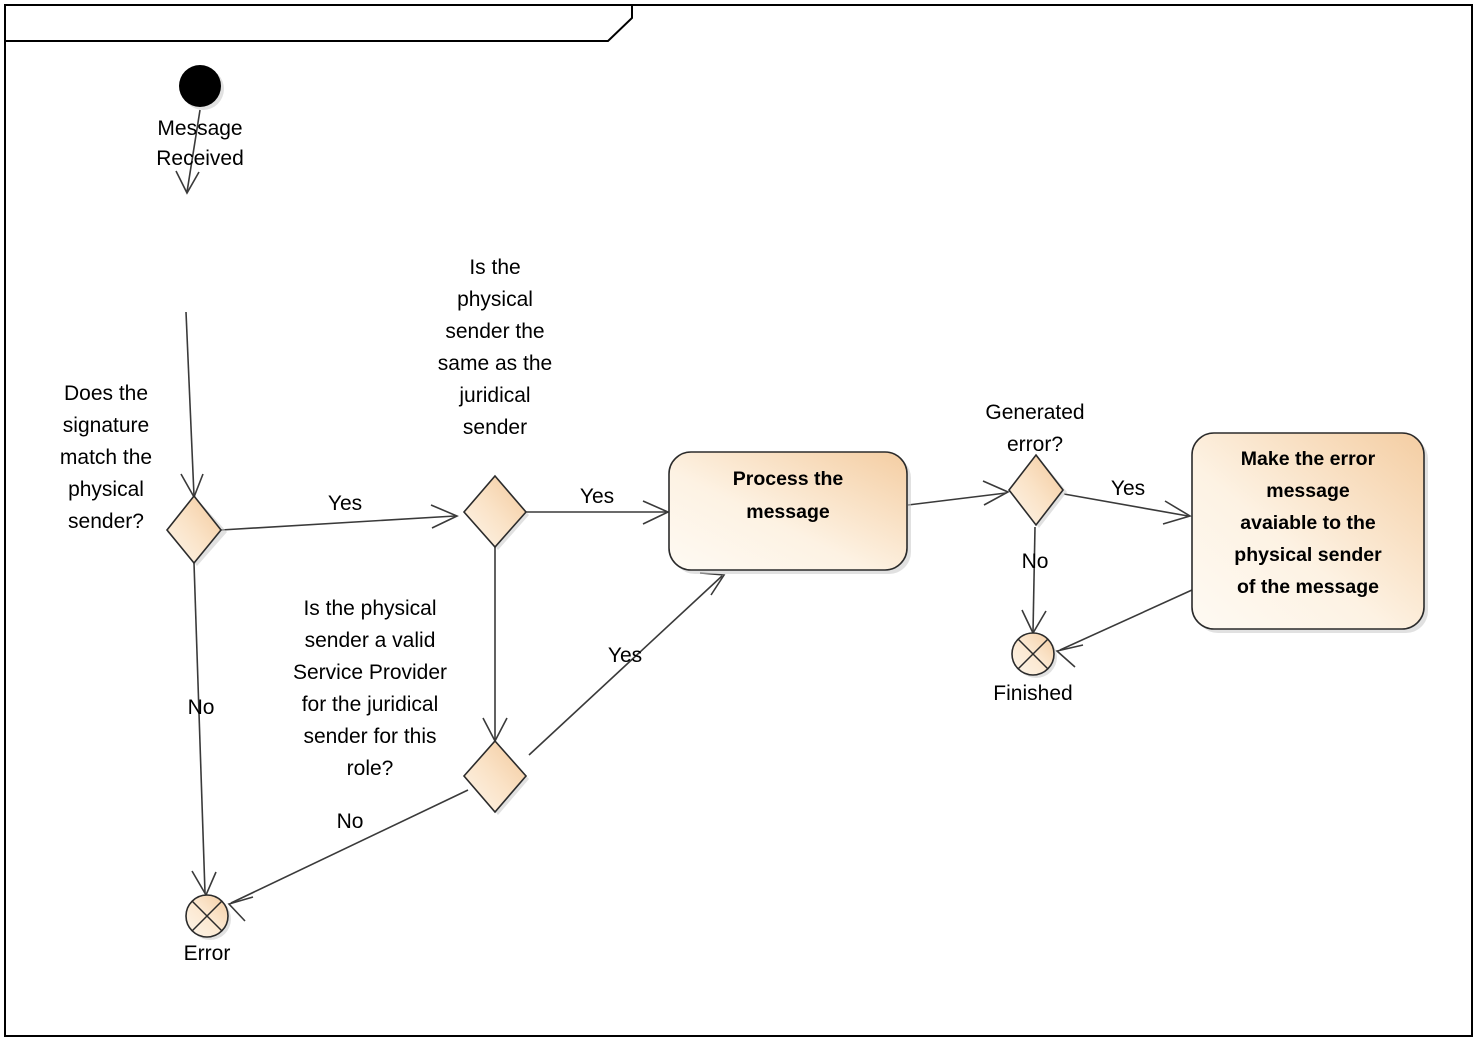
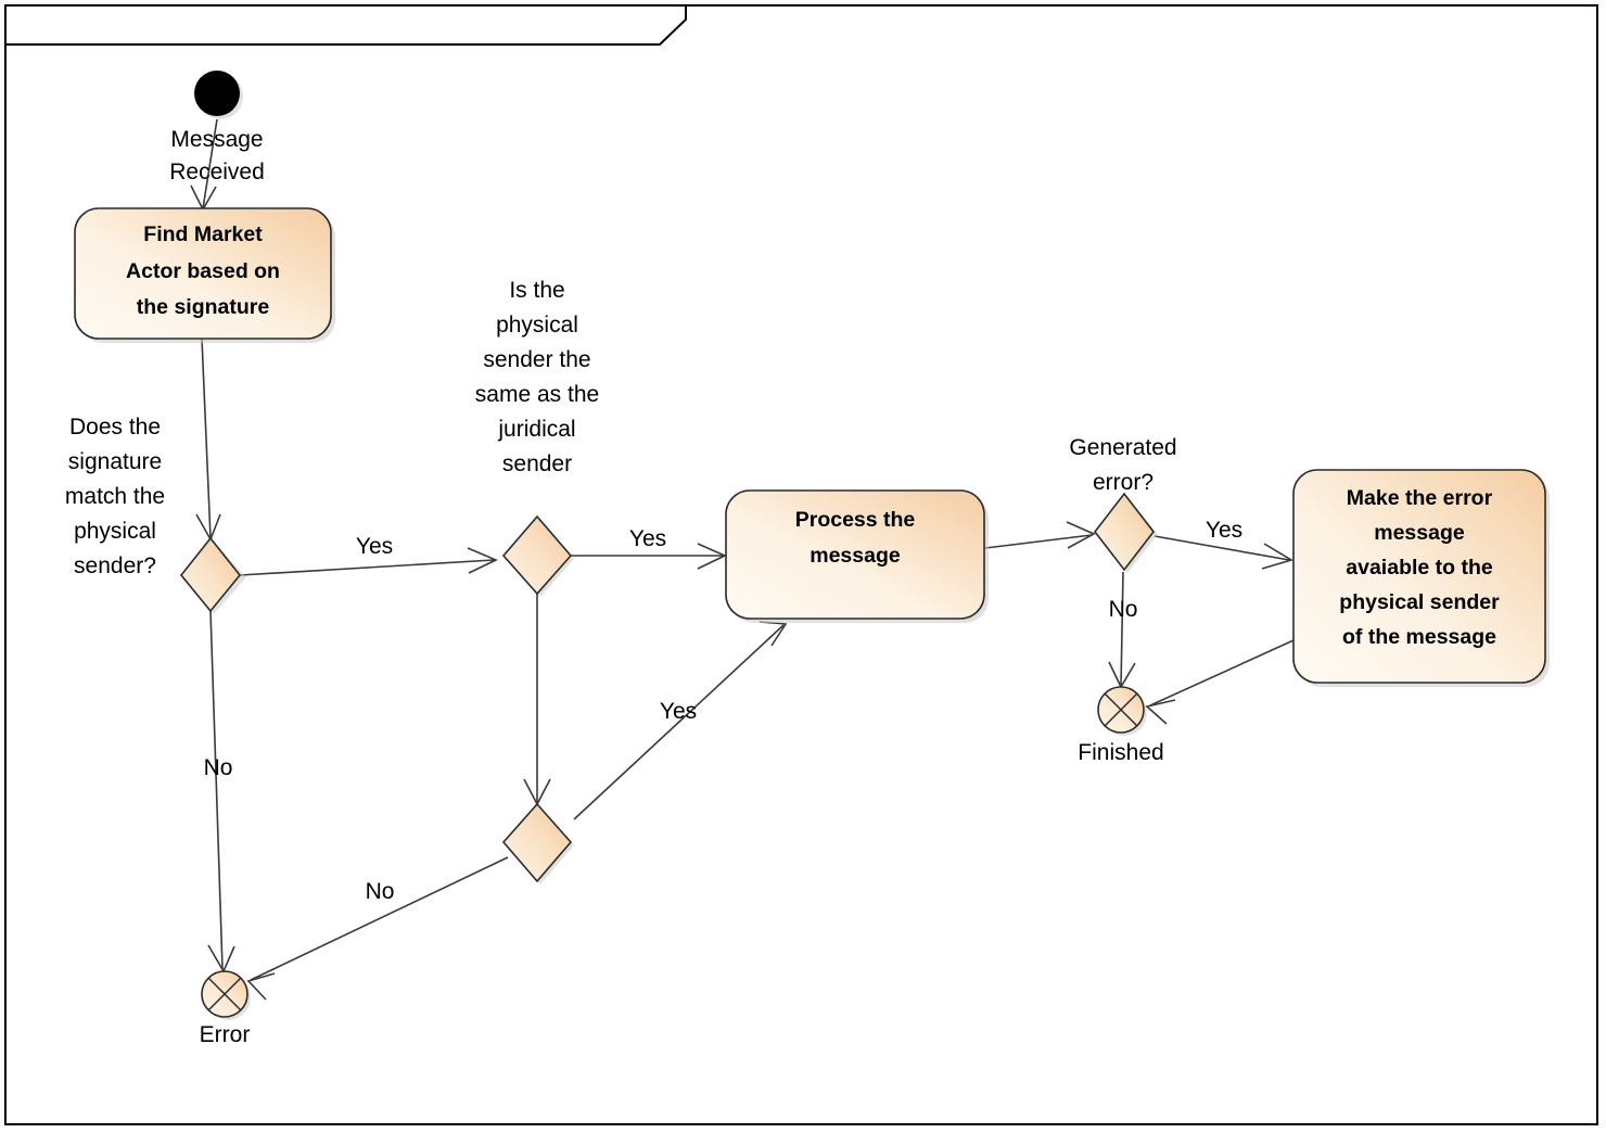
  Message
  Received
  Yes
  No
  Yes
  Yes
  No
  Yes
  No
+ Find Market
+ Actor based on
+ the signature
  Does the
  signature
  match the
  physical
  sender?
  Is the
  physical
  sender the
  same as the
  juridical
  sender
- Is the physical
- sender a valid
- Service Provider
- for the juridical
- sender for this
- role?
  Process the
  message
  Generated
  error?
  Make the error
  message
  avaiable to the
  physical sender
  of the message
  Error
  Finished
